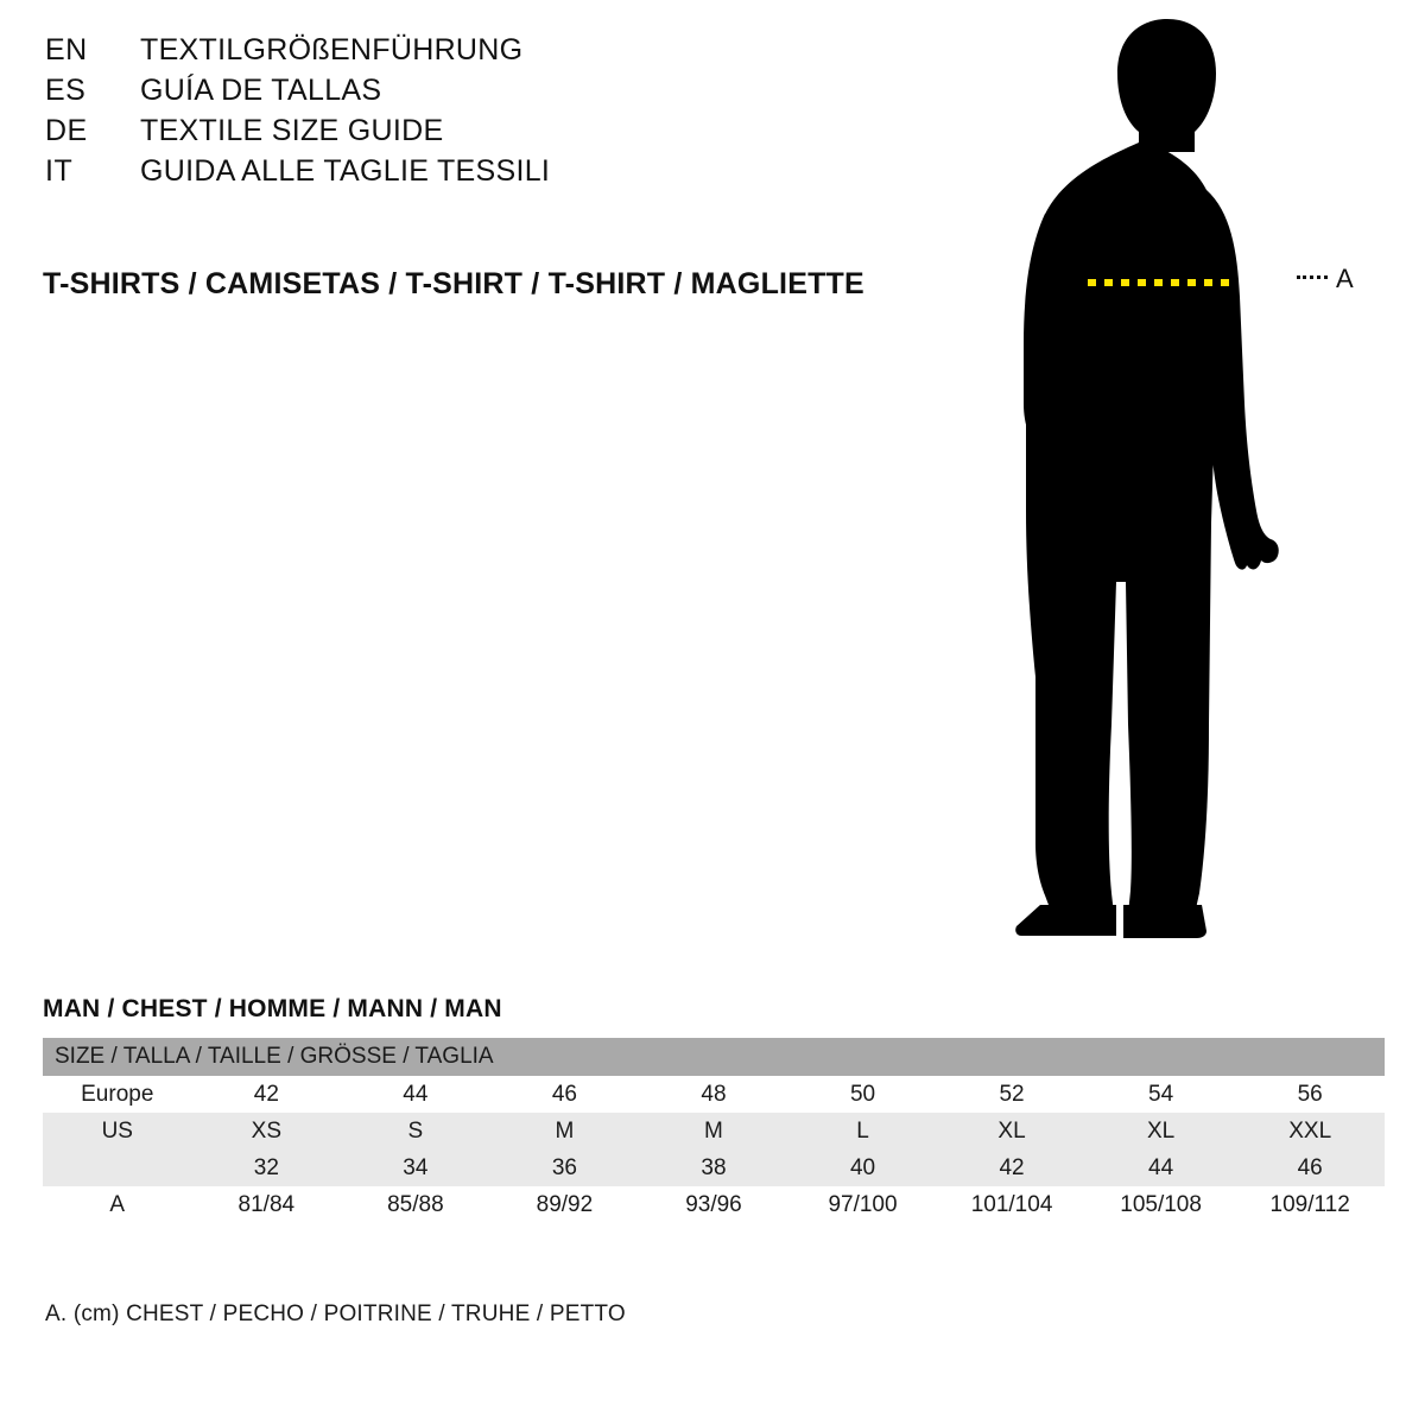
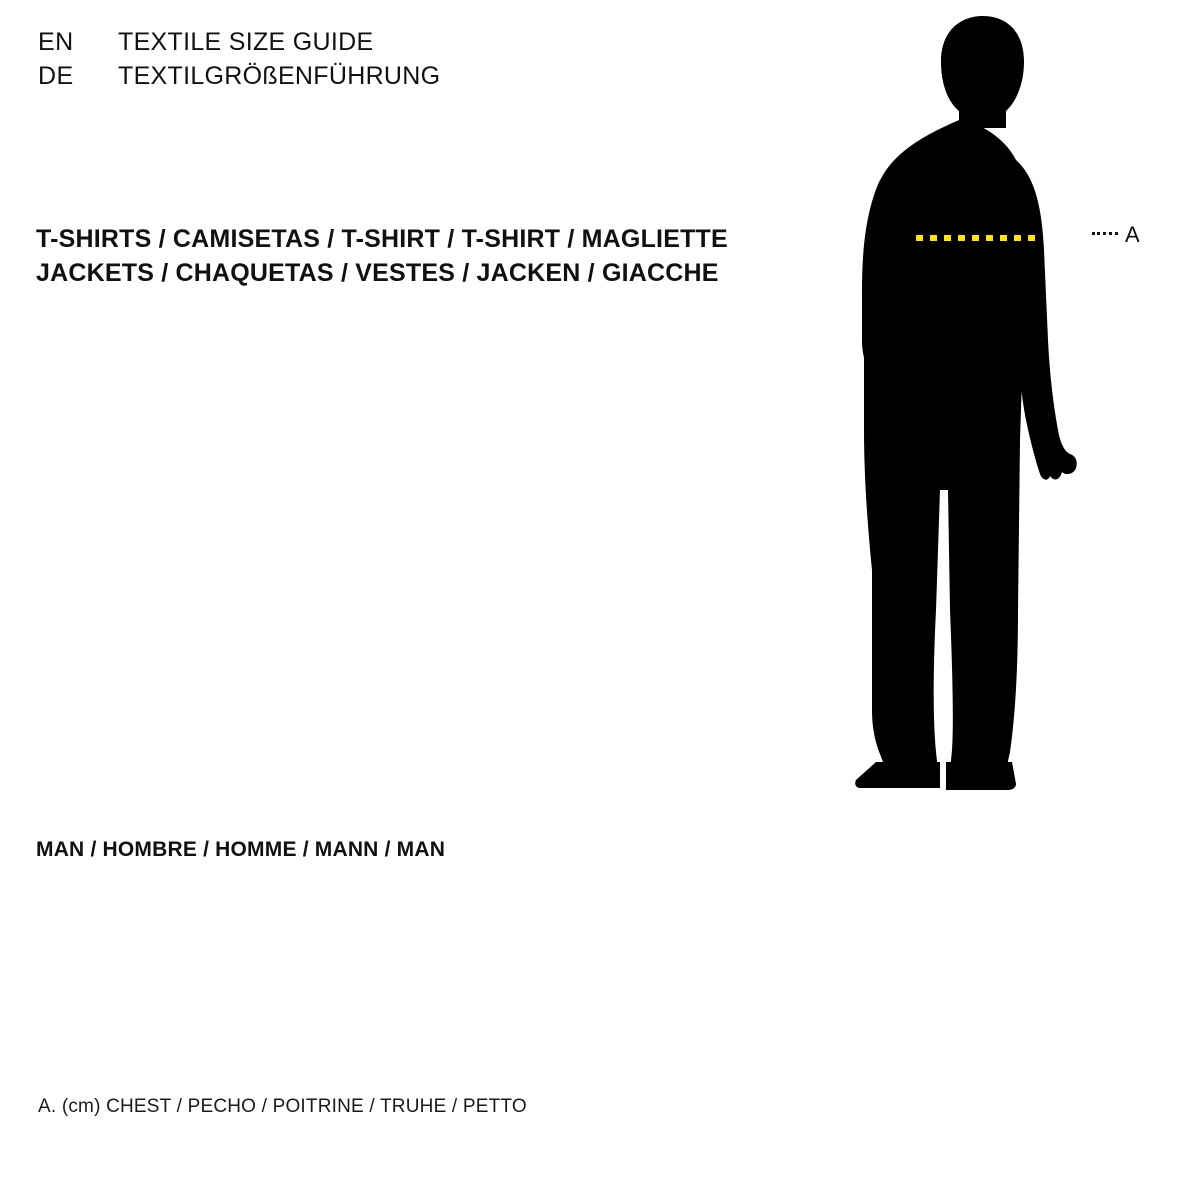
  EN
- TEXTILGRÖßENFÜHRUNG
+ TEXTILE SIZE GUIDE
- ES
- GUÍA DE TALLAS
  DE
- TEXTILE SIZE GUIDE
+ TEXTILGRÖßENFÜHRUNG
- IT
- GUIDA ALLE TAGLIE TESSILI
  T-SHIRTS / CAMISETAS / T-SHIRT / T-SHIRT / MAGLIETTE
+ JACKETS / CHAQUETAS / VESTES / JACKEN / GIACCHE
  A
- MAN / CHEST / HOMME / MANN / MAN
+ MAN / HOMBRE / HOMME / MANN / MAN
- SIZE / TALLA / TAILLE / GRÖSSE / TAGLIA
- Europe	42	44	46	48	50	52	54	56
- US	XS	S	M	M	L	XL	XL	XXL
- 	32	34	36	38	40	42	44	46
- A	81/84	85/88	89/92	93/96	97/100	101/104	105/108	109/112
  A. (cm) CHEST / PECHO / POITRINE / TRUHE / PETTO
